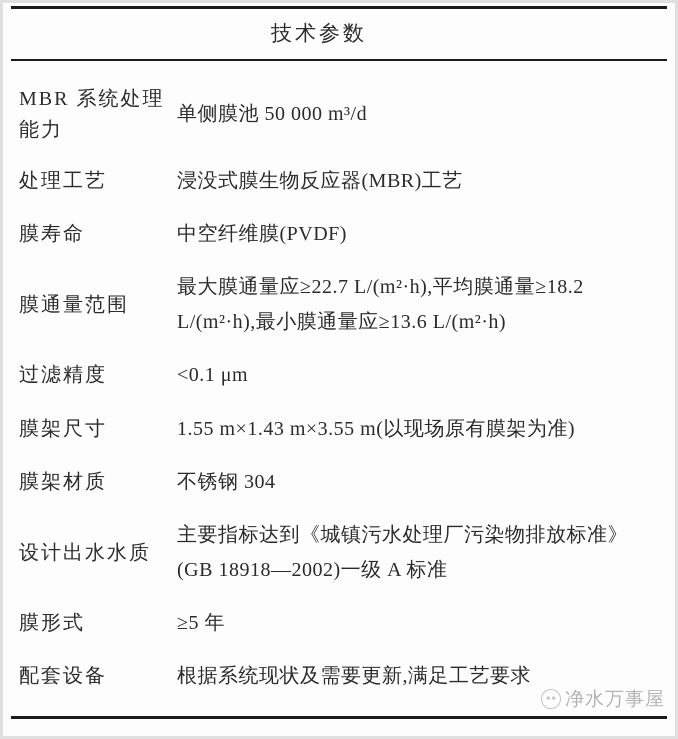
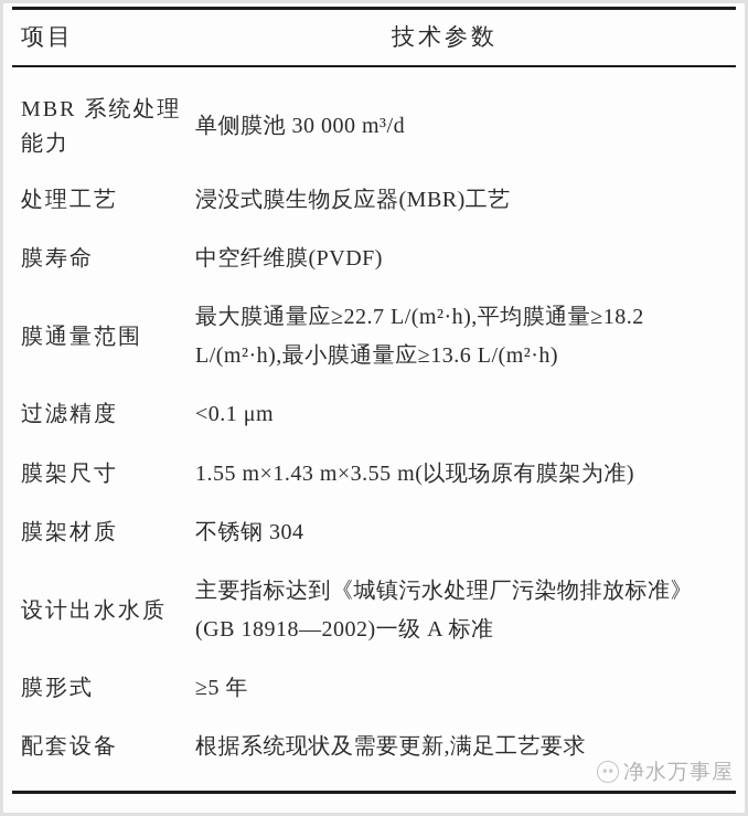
+ 项目
  技术参数
  MBR 系统处理能力
- 单侧膜池 50 000 m³/d
+ 单侧膜池 30 000 m³/d
  处理工艺
  浸没式膜生物反应器(MBR)工艺
  膜寿命
  中空纤维膜(PVDF)
  膜通量范围
  最大膜通量应≥22.7 L/(m²·h),平均膜通量≥18.2 L/(m²·h),最小膜通量应≥13.6 L/(m²·h)
  过滤精度
  <0.1 μm
  膜架尺寸
  1.55 m×1.43 m×3.55 m(以现场原有膜架为准)
  膜架材质
  不锈钢 304
  设计出水水质
  主要指标达到《城镇污水处理厂污染物排放标准》(GB 18918—2002)一级 A 标准
  膜形式
  ≥5 年
  配套设备
  根据系统现状及需要更新,满足工艺要求
  净水万事屋
